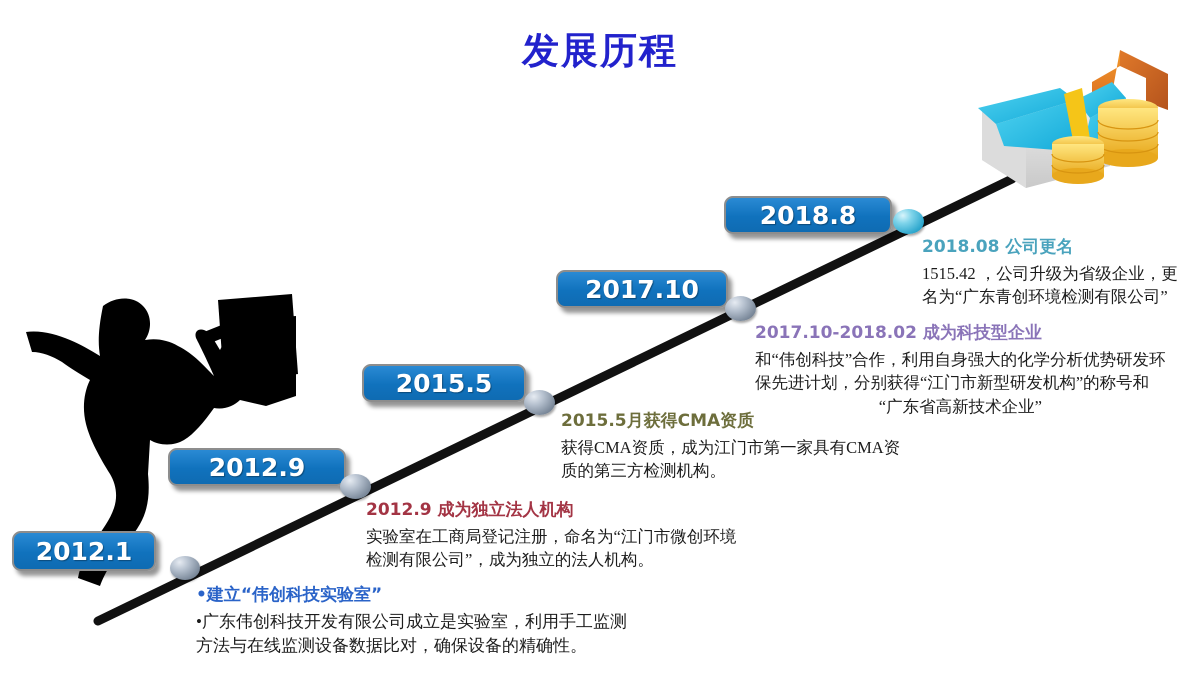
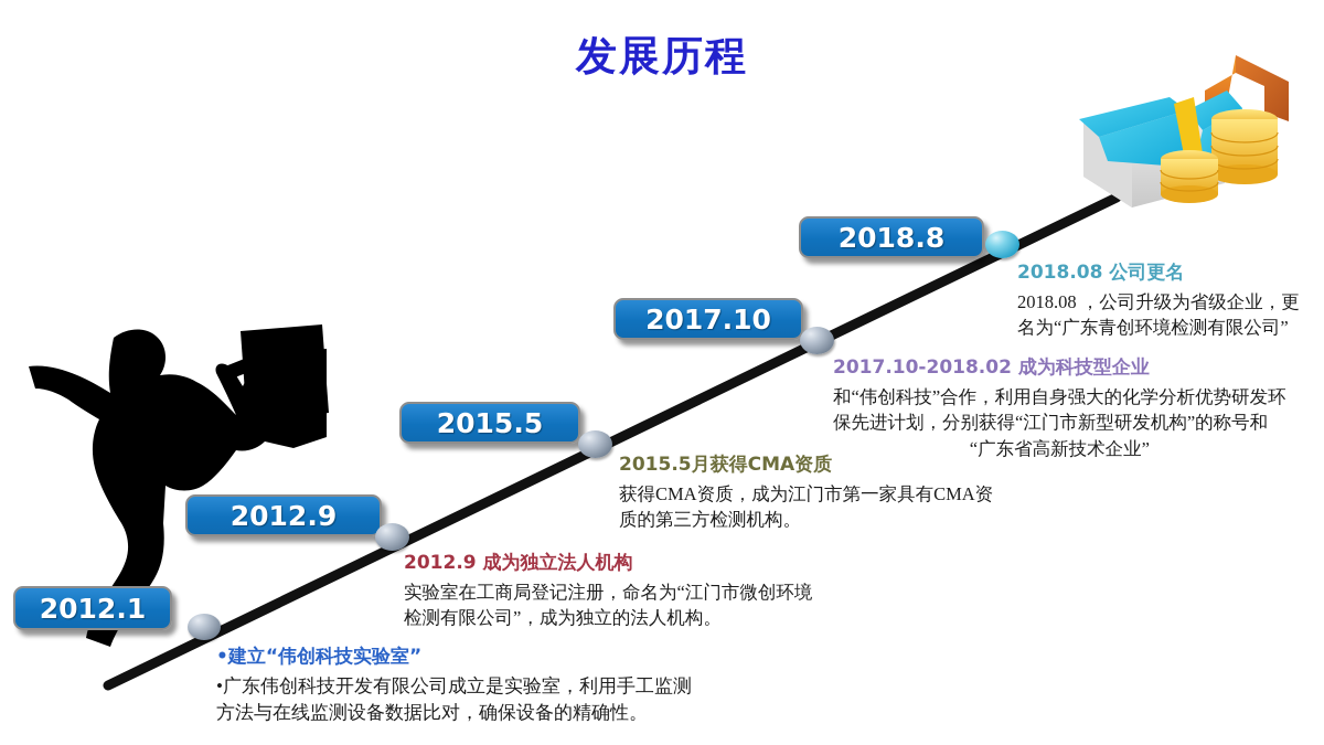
  发展历程
  2012.1
  2012.9
  2015.5
  2017.10
  2018.8
  •建立“伟创科技实验室”
  •广东伟创科技开发有限公司成立是实验室，利用手工监测
  方法与在线监测设备数据比对，确保设备的精确性。
  2012.9 成为独立法人机构
  实验室在工商局登记注册，命名为“江门市微创环境
  检测有限公司”，成为独立的法人机构。
  2015.5月获得CMA资质
  获得CMA资质，成为江门市第一家具有CMA资
  质的第三方检测机构。
  2017.10-2018.02 成为科技型企业
  和“伟创科技”合作，利用自身强大的化学分析优势研发环
  保先进计划，分别获得“江门市新型研发机构”的称号和
  “广东省高新技术企业”
  2018.08 公司更名
- 1515.42 ，公司升级为省级企业，更
+ 2018.08 ，公司升级为省级企业，更
  名为“广东青创环境检测有限公司”
